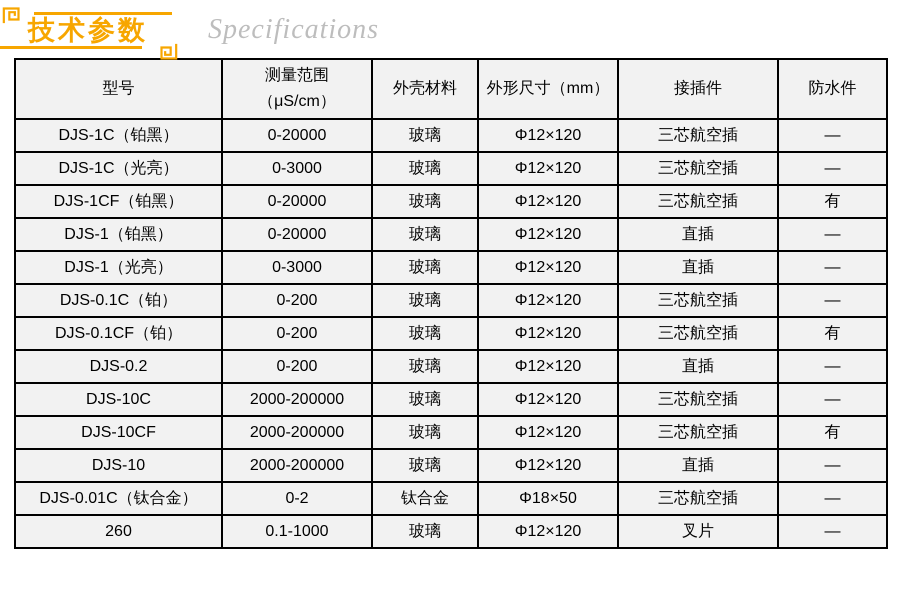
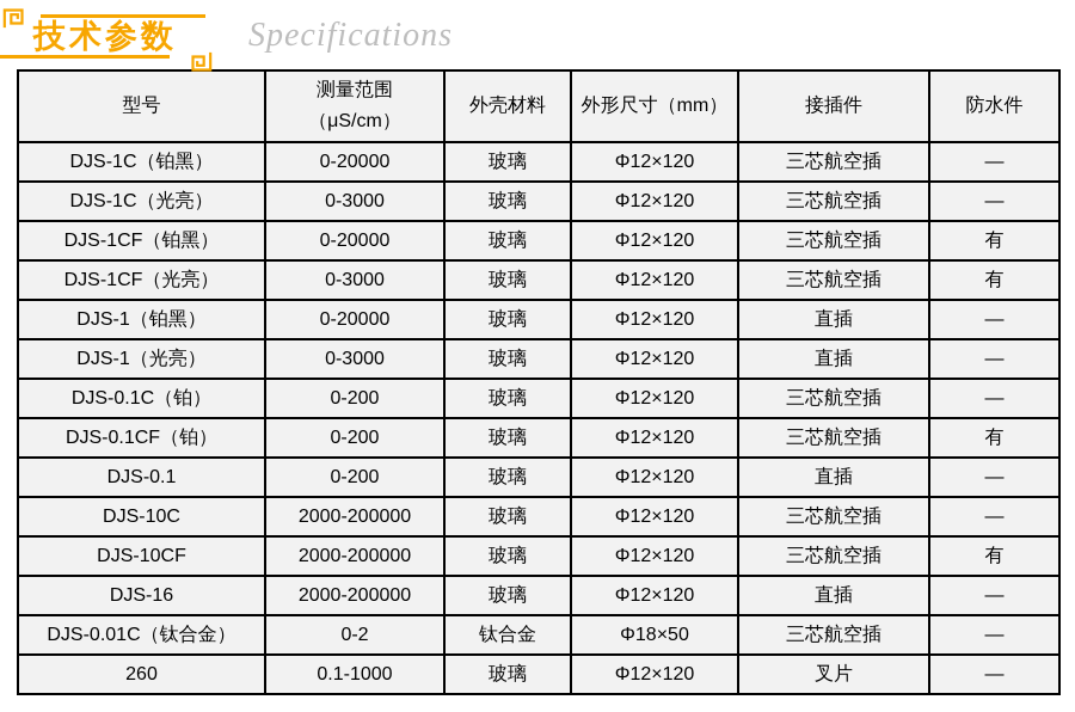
  技术参数
  Specifications
  型号	测量范围（μS/cm）	外壳材料	外形尺寸（mm）	接插件	防水件
  DJS-1C（铂黑）	0-20000	玻璃	Φ12×120	三芯航空插	—
  DJS-1C（光亮）	0-3000	玻璃	Φ12×120	三芯航空插	—
  DJS-1CF（铂黑）	0-20000	玻璃	Φ12×120	三芯航空插	有
+ DJS-1CF（光亮）	0-3000	玻璃	Φ12×120	三芯航空插	有
  DJS-1（铂黑）	0-20000	玻璃	Φ12×120	直插	—
  DJS-1（光亮）	0-3000	玻璃	Φ12×120	直插	—
  DJS-0.1C（铂）	0-200	玻璃	Φ12×120	三芯航空插	—
  DJS-0.1CF（铂）	0-200	玻璃	Φ12×120	三芯航空插	有
- DJS-0.2	0-200	玻璃	Φ12×120	直插	—
+ DJS-0.1	0-200	玻璃	Φ12×120	直插	—
  DJS-10C	2000-200000	玻璃	Φ12×120	三芯航空插	—
  DJS-10CF	2000-200000	玻璃	Φ12×120	三芯航空插	有
- DJS-10	2000-200000	玻璃	Φ12×120	直插	—
+ DJS-16	2000-200000	玻璃	Φ12×120	直插	—
  DJS-0.01C（钛合金）	0-2	钛合金	Φ18×50	三芯航空插	—
  260	0.1-1000	玻璃	Φ12×120	叉片	—
